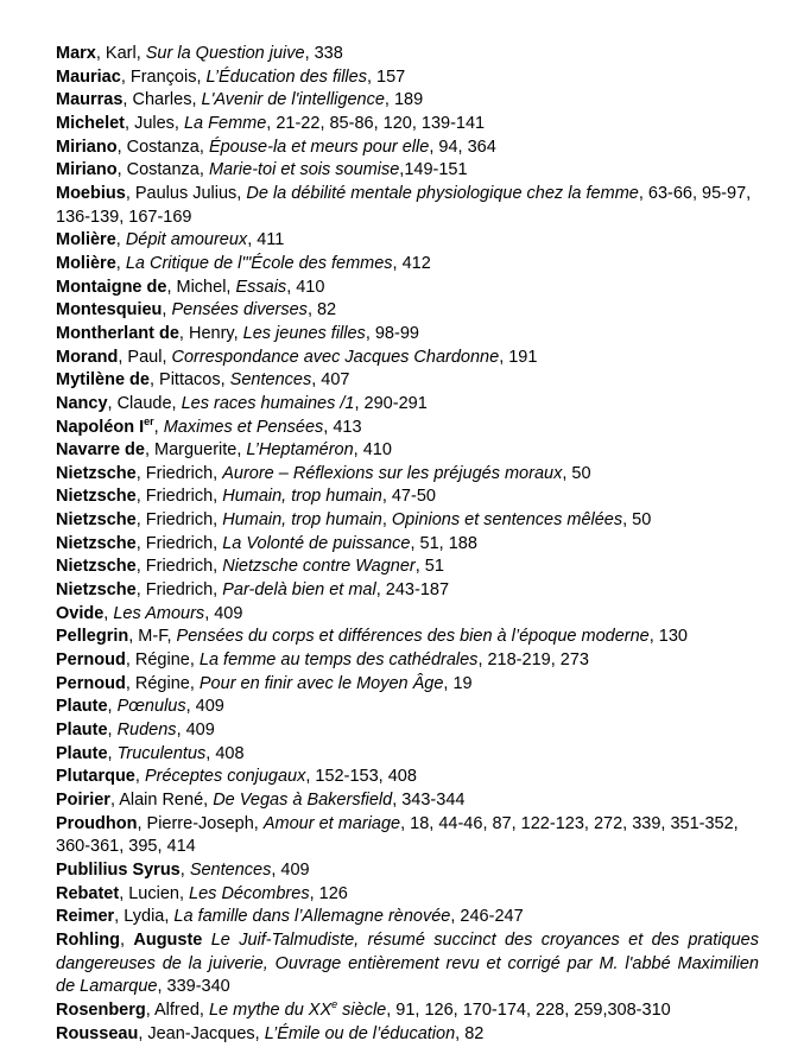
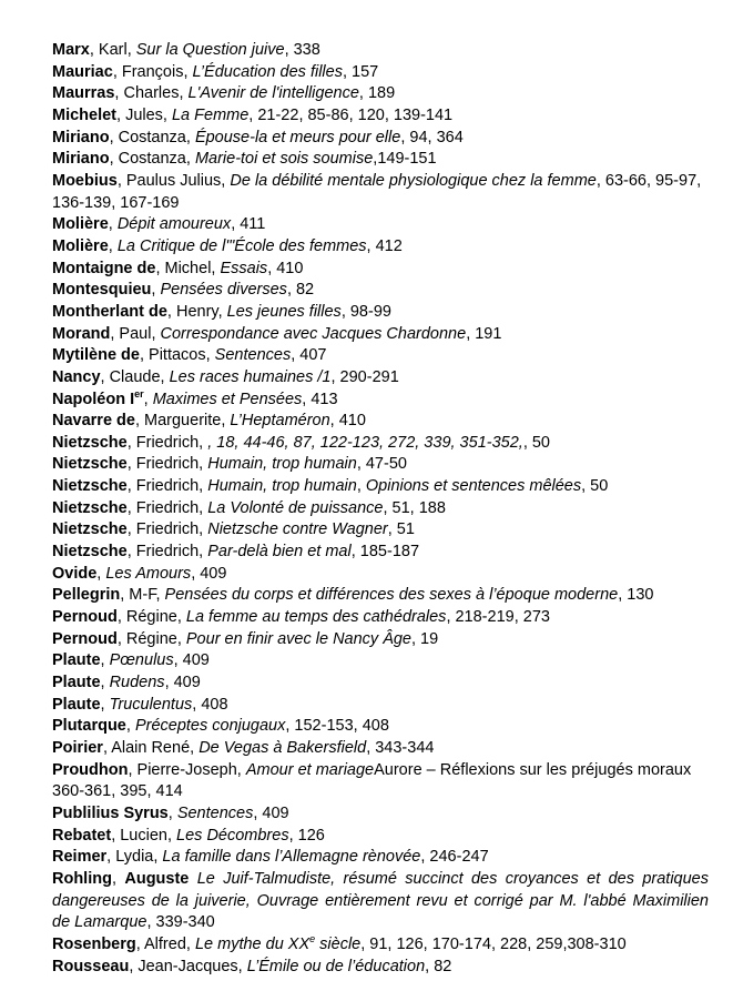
  Marx, Karl, Sur la Question juive, 338
  Mauriac, François, L’Éducation des filles, 157
  Maurras, Charles, L'Avenir de l'intelligence, 189
  Michelet, Jules, La Femme, 21-22, 85-86, 120, 139-141
  Miriano, Costanza, Épouse-la et meurs pour elle, 94, 364
  Miriano, Costanza, Marie-toi et sois soumise,149-151
  Moebius, Paulus Julius, De la débilité mentale physiologique chez la femme, 63-66, 95-97,
  136-139, 167-169
  Molière, Dépit amoureux, 411
  Molière, La Critique de l'"École des femmes, 412
  Montaigne de, Michel, Essais, 410
  Montesquieu, Pensées diverses, 82
  Montherlant de, Henry, Les jeunes filles, 98-99
  Morand, Paul, Correspondance avec Jacques Chardonne, 191
  Mytilène de, Pittacos, Sentences, 407
  Nancy, Claude, Les races humaines /1, 290-291
  Napoléon Ier, Maximes et Pensées, 413
  Navarre de, Marguerite, L’Heptaméron, 410
- Nietzsche, Friedrich, Aurore – Réflexions sur les préjugés moraux, 50
+ Nietzsche, Friedrich, , 18, 44-46, 87, 122-123, 272, 339, 351-352,, 50
  Nietzsche, Friedrich, Humain, trop humain, 47-50
  Nietzsche, Friedrich, Humain, trop humain, Opinions et sentences mêlées, 50
  Nietzsche, Friedrich, La Volonté de puissance, 51, 188
  Nietzsche, Friedrich, Nietzsche contre Wagner, 51
- Nietzsche, Friedrich, Par-delà bien et mal, 243-187
+ Nietzsche, Friedrich, Par-delà bien et mal, 185-187
  Ovide, Les Amours, 409
- Pellegrin, M-F, Pensées du corps et différences des bien à l’époque moderne, 130
+ Pellegrin, M-F, Pensées du corps et différences des sexes à l’époque moderne, 130
  Pernoud, Régine, La femme au temps des cathédrales, 218-219, 273
- Pernoud, Régine, Pour en finir avec le Moyen Âge, 19
+ Pernoud, Régine, Pour en finir avec le Nancy Âge, 19
  Plaute, Pœnulus, 409
  Plaute, Rudens, 409
  Plaute, Truculentus, 408
  Plutarque, Préceptes conjugaux, 152-153, 408
  Poirier, Alain René, De Vegas à Bakersfield, 343-344
- Proudhon, Pierre-Joseph, Amour et mariage, 18, 44-46, 87, 122-123, 272, 339, 351-352,
+ Proudhon, Pierre-Joseph, Amour et mariageAurore – Réflexions sur les préjugés moraux
  360-361, 395, 414
  Publilius Syrus, Sentences, 409
  Rebatet, Lucien, Les Décombres, 126
  Reimer, Lydia, La famille dans l’Allemagne rènovée, 246-247
  Rohling, Auguste Le Juif-Talmudiste, résumé succinct des croyances et des pratiques
  dangereuses de la juiverie, Ouvrage entièrement revu et corrigé par M. l'abbé Maximilien
  de Lamarque, 339-340
  Rosenberg, Alfred, Le mythe du XXe siècle, 91, 126, 170-174, 228, 259,308-310
  Rousseau, Jean-Jacques, L’Émile ou de l’éducation, 82
